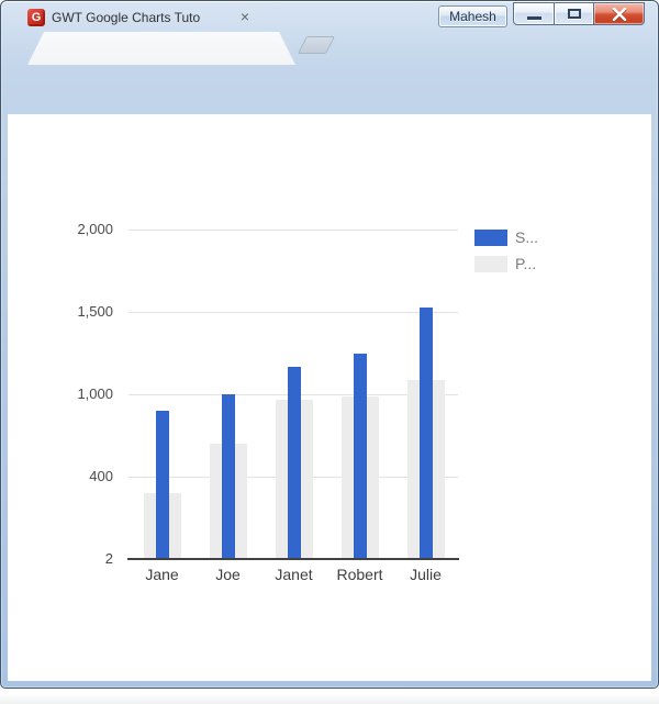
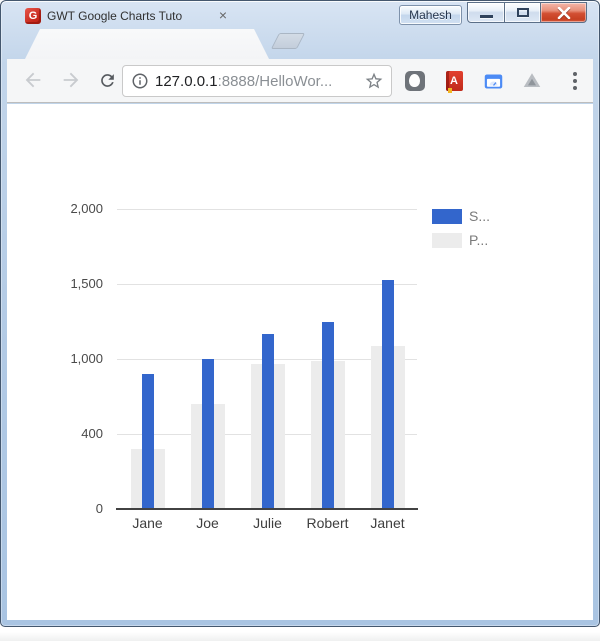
  Mahesh
  G
  GWT Google Charts Tuto
  ×
+ 127.0.0.1:8888/HelloWor...
+ A
- 2
+ 0
  400
  1,000
  1,500
  2,000
  Jane
  Joe
- Janet
+ Julie
  Robert
- Julie
+ Janet
  S...
  P...
